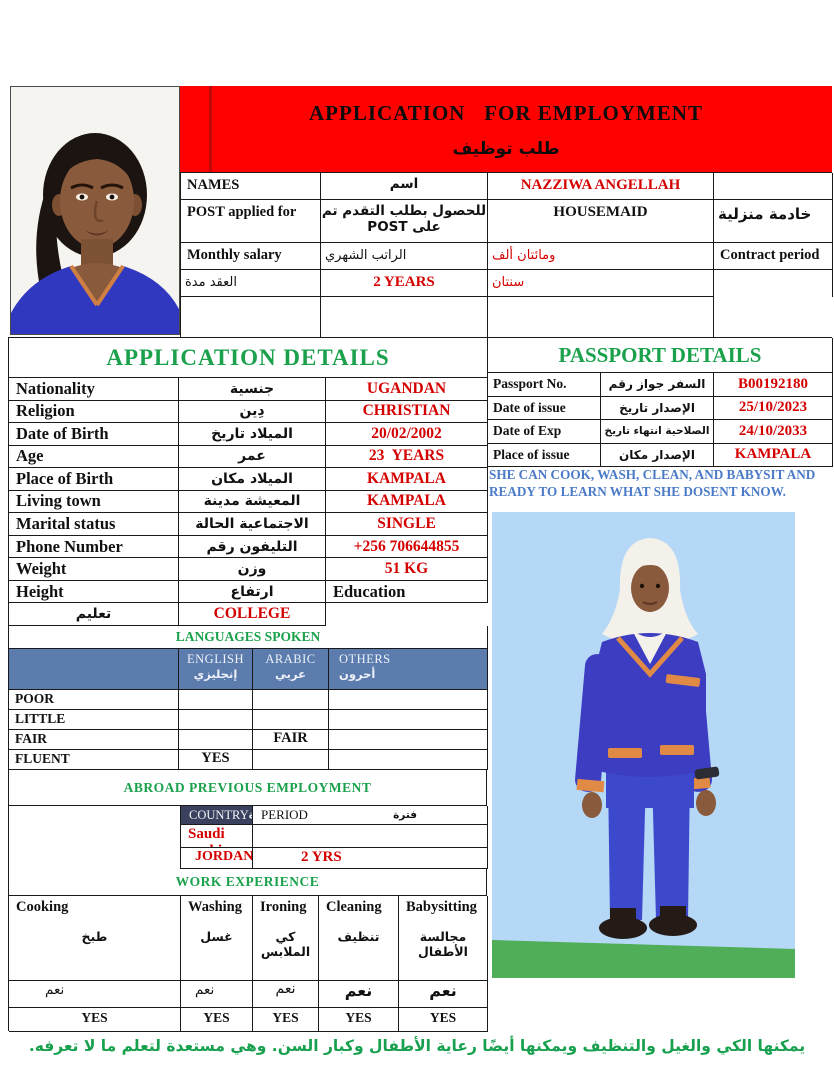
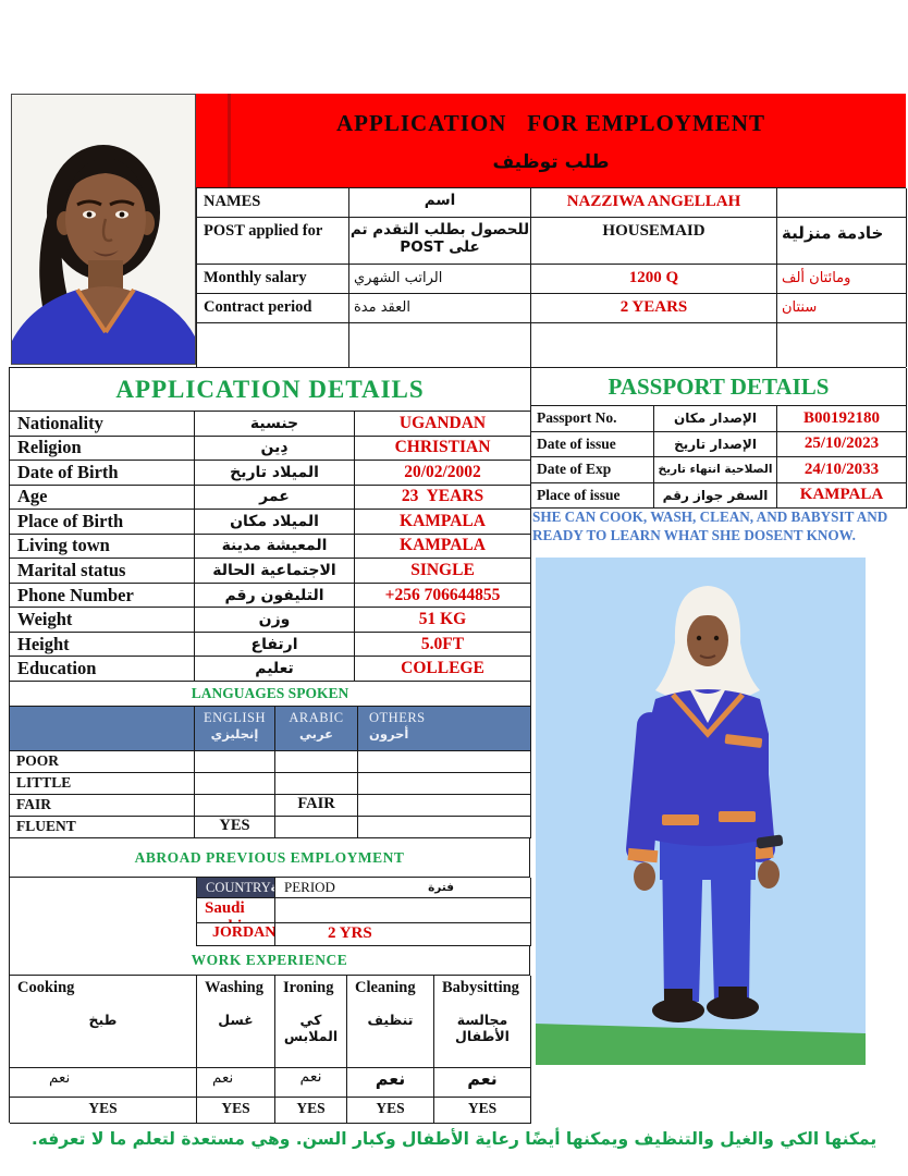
  APPLICATION FOR EMPLOYMENT
  طلب توظيف
  NAMES
  اسم
  NAZZIWA ANGELLAH
  POST applied for
  للحصول بطلب التقدم تم
  على POST
  HOUSEMAID
  خادمة منزلية
  Monthly salary
  الراتب الشهري
+ 1200 Q
  ومائتان ألف
  Contract period
  العقد مدة
  2 YEARS
  سنتان
  APPLICATION DETAILS
  Nationality
  جنسية
  UGANDAN
  Religion
  دِين
  CHRISTIAN
  Date of Birth
  الميلاد تاريخ
  20/02/2002
  Age
  عمر
  23 YEARS
  Place of Birth
  الميلاد مكان
  KAMPALA
  Living town
  المعيشة مدينة
  KAMPALA
  Marital status
  الاجتماعية الحالة
  SINGLE
  Phone Number
  التليفون رقم
  +256 706644855
  Weight
  وزن
  51 KG
  Height
  ارتفاع
+ 5.0FT
  Education
  تعليم
  COLLEGE
  PASSPORT DETAILS
  Passport No.
- السفر جواز رقم
+ الإصدار مكان
  B00192180
  Date of issue
  الإصدار تاريخ
  25/10/2023
  Date of Exp
  الصلاحية انتهاء تاريخ
  24/10/2033
  Place of issue
- الإصدار مكان
+ السفر جواز رقم
  KAMPALA
  SHE CAN COOK, WASH, CLEAN, AND BABYSIT AND
  READY TO LEARN WHAT SHE DOSENT KNOW.
  LANGUAGES SPOKEN
  ENGLISH
  إنجليزي
  ARABIC
  عربي
  OTHERS
  أحرون
  POOR
  LITTLE
  FAIR
  FAIR
  FLUENT
  YES
  ABROAD PREVIOUS EMPLOYMENT
  COUNTRY
  PERIOD
  فترة
  JORDAN
  2 YRS
  WORK EXPERIENCE
  Cooking
  طبخ
  Washing
  غسل
  Ironing
  كي الملابس
  Cleaning
  تنظيف
  Babysitting
  مجالسة الأطفال
  نعم
  نعم
  نعم
  نعم
  نعم
  YES
  YES
  YES
  YES
  YES
  يمكنها الكي والغيل والتنظيف ويمكنها أيضًا رعاية الأطفال وكبار السن. وهي مستعدة لتعلم ما لا تعرفه.
